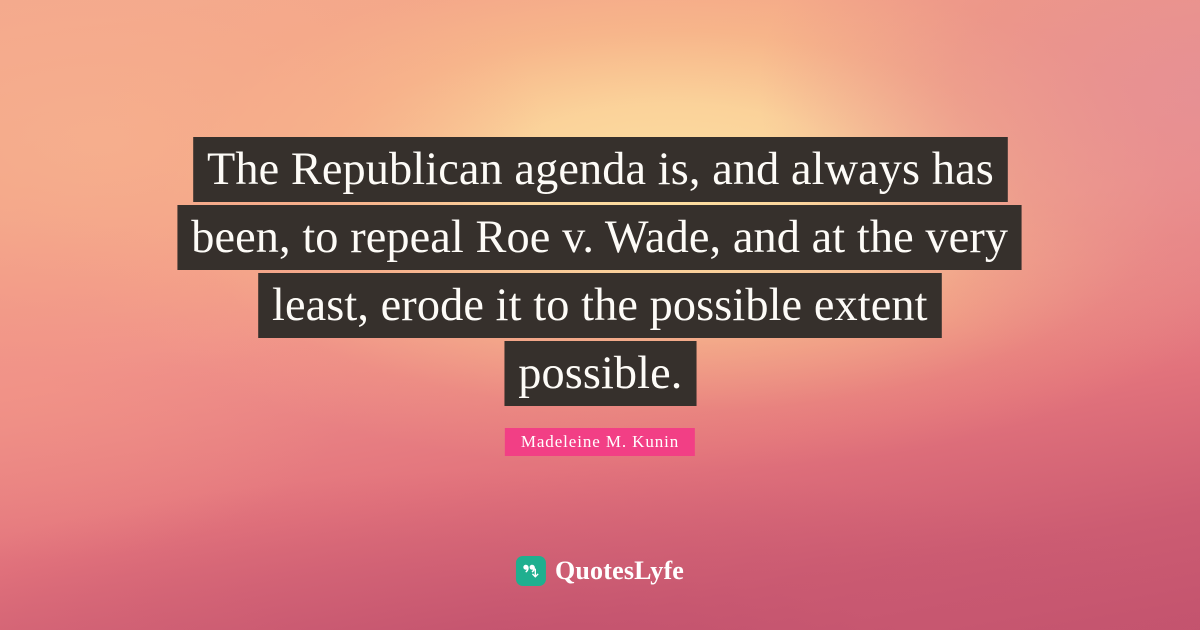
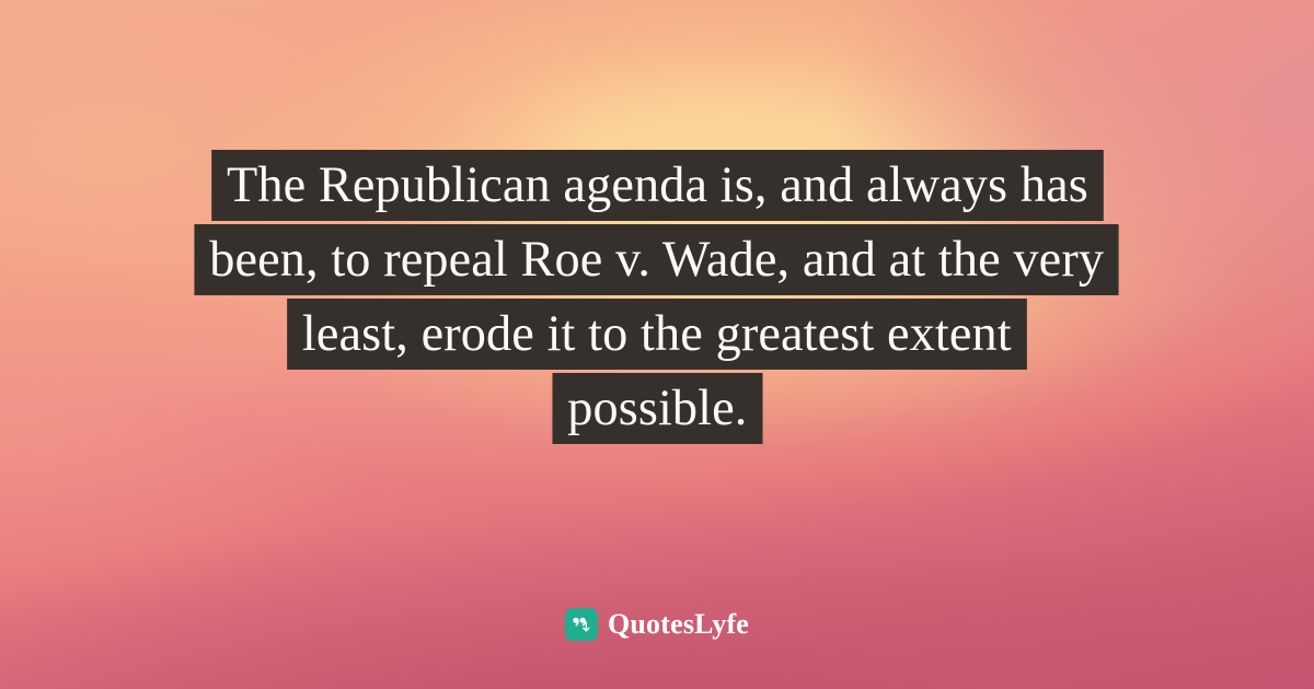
  The Republican agenda is, and always has
  been, to repeal Roe v. Wade, and at the very
- least, erode it to the possible extent
+ least, erode it to the greatest extent
  possible.
- Madeleine M. Kunin
  QuotesLyfe
